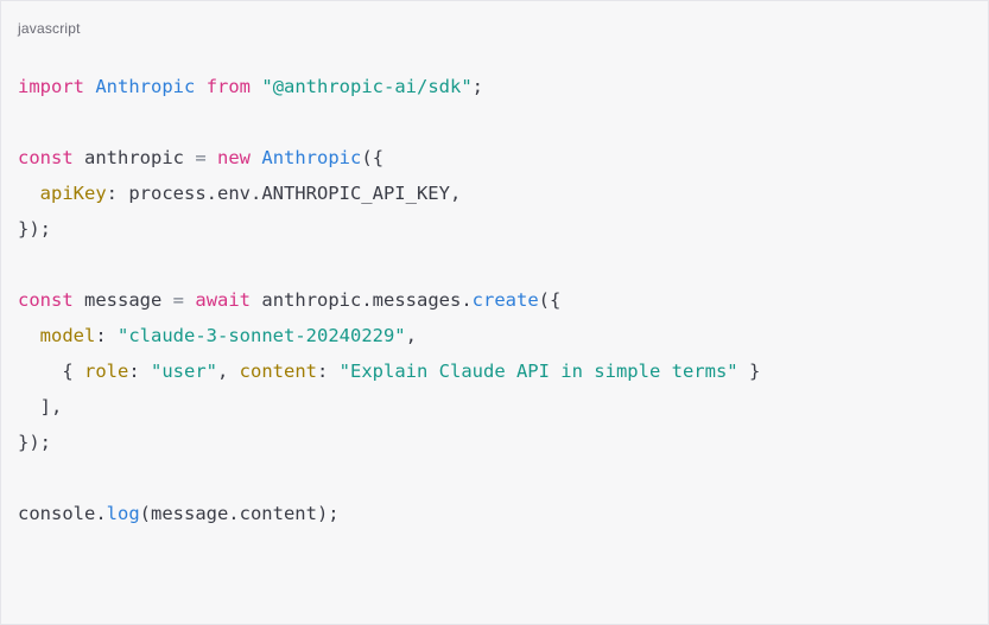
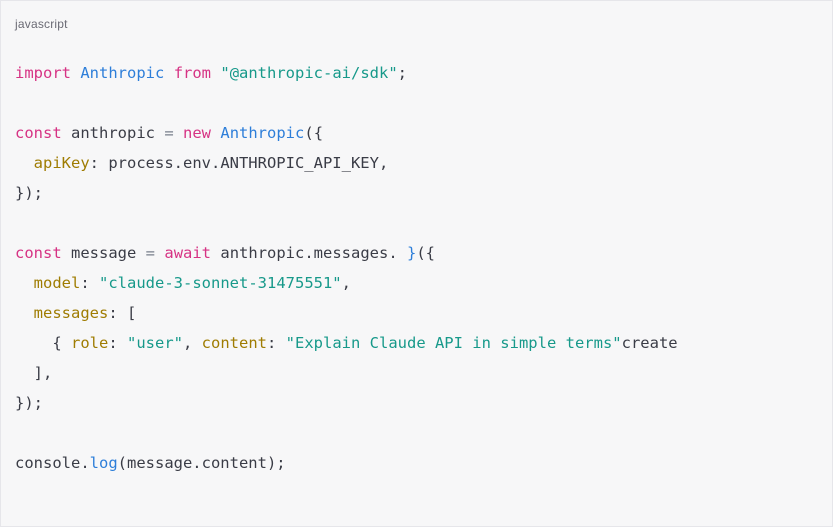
  javascript
  import Anthropic from "@anthropic-ai/sdk";
  const anthropic = new Anthropic({
  apiKey: process.env.ANTHROPIC_API_KEY,
  });
- const message = await anthropic.messages.create({
+ const message = await anthropic.messages. }({
- model: "claude-3-sonnet-20240229",
+ model: "claude-3-sonnet-31475551",
+ messages: [
- { role: "user", content: "Explain Claude API in simple terms" }
+ { role: "user", content: "Explain Claude API in simple terms"create
  ],
  });
  console.log(message.content);
